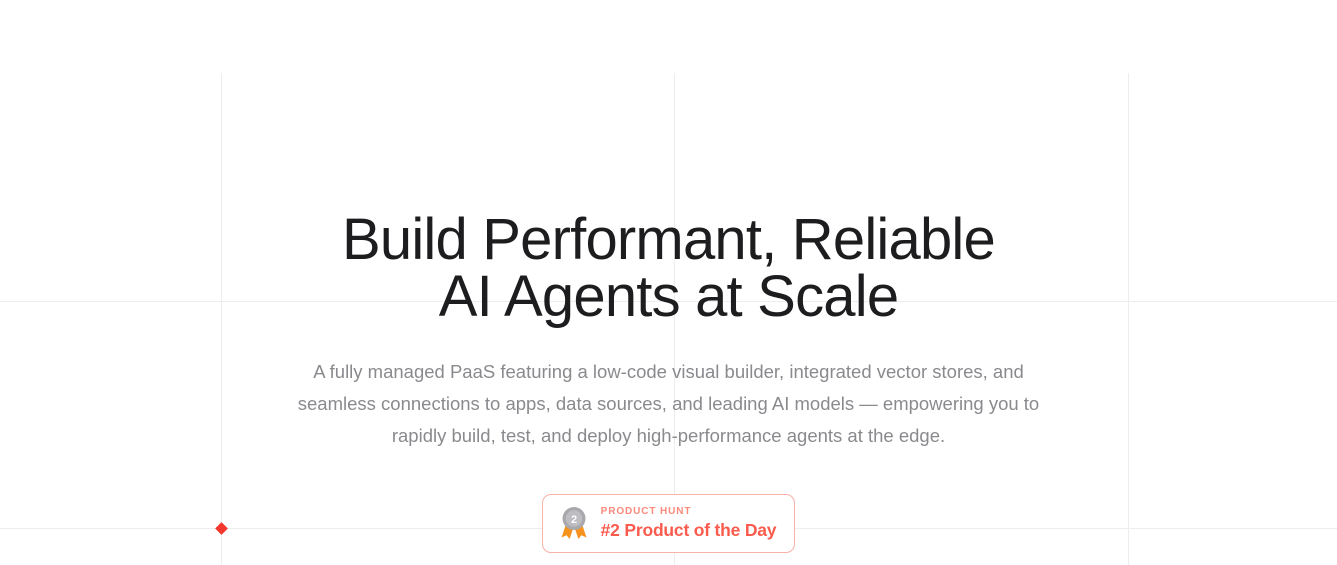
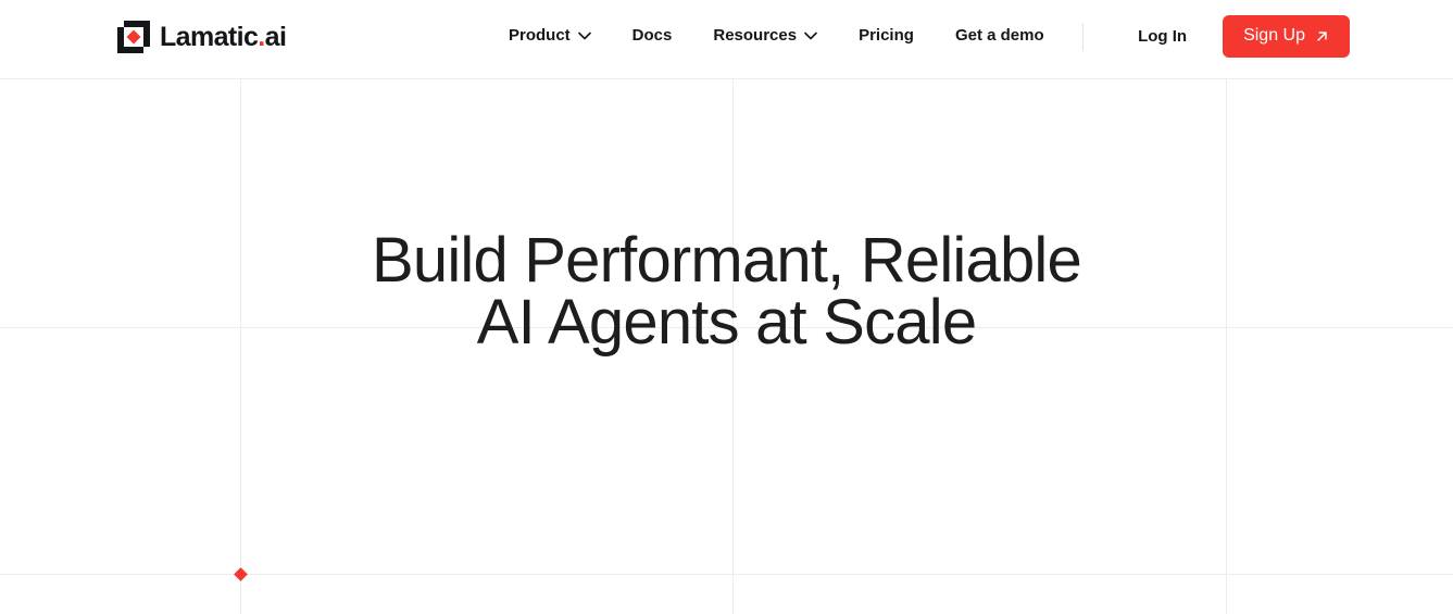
+ Lamatic.ai
+ Product
+ Docs
+ Resources
+ Pricing
+ Get a demo
+ Log In
+ Sign Up
  Build Performant, Reliable
  AI Agents at Scale
- A fully managed PaaS featuring a low-code visual builder, integrated vector stores, and
- seamless connections to apps, data sources, and leading AI models — empowering you to
- rapidly build, test, and deploy high-performance agents at the edge.
- 2
- PRODUCT HUNT
- #2 Product of the Day
